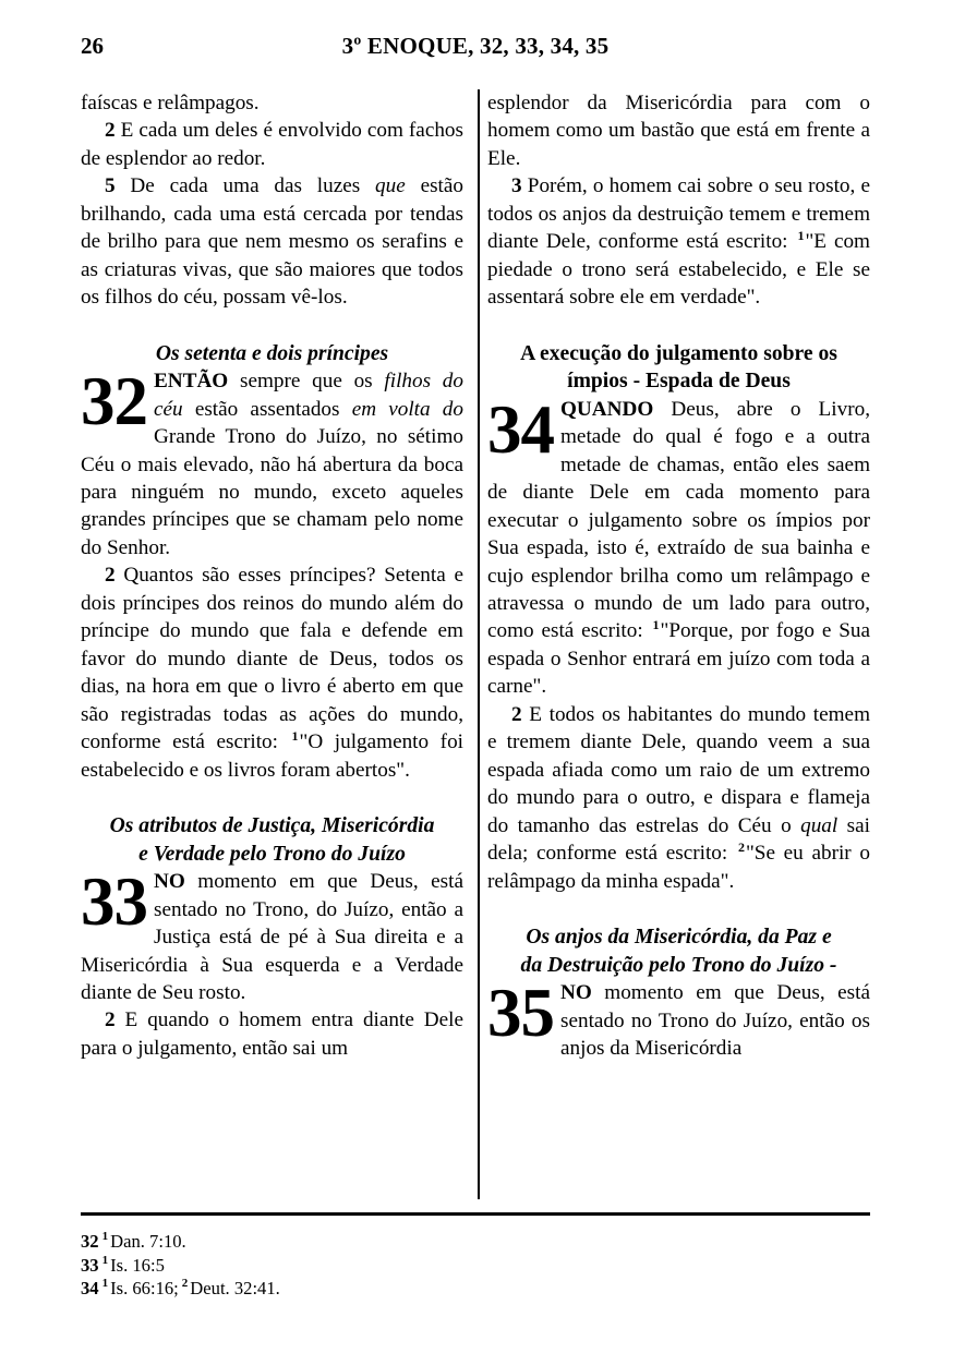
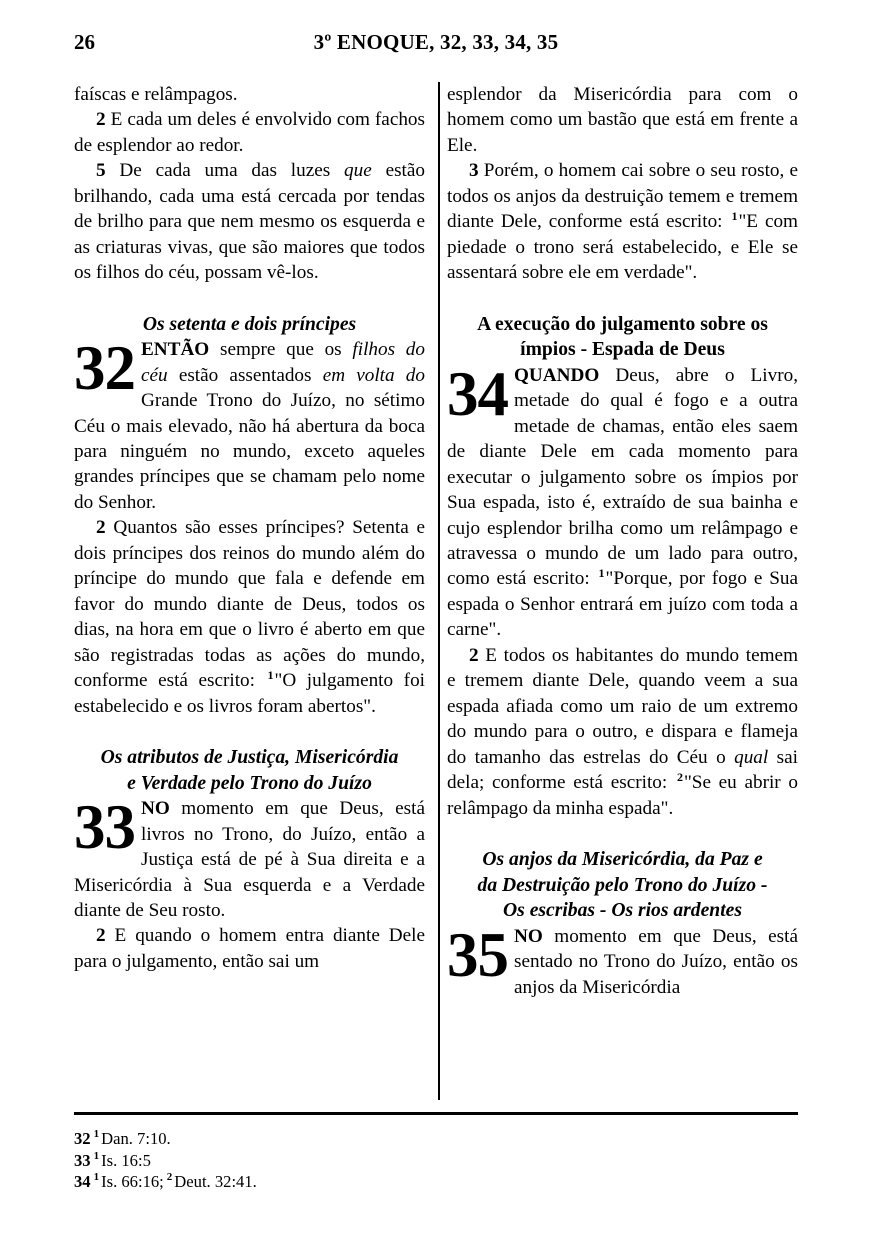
  26
  3º ENOQUE, 32, 33, 34, 35
  faíscas e relâmpagos.
  2 E cada um deles é envolvido com fachos de esplendor ao redor.
- 5 De cada uma das luzes que estão brilhando, cada uma está cercada por tendas de brilho para que nem mesmo os serafins e as criaturas vivas, que são maiores que todos os filhos do céu, possam vê-los.
+ 5 De cada uma das luzes que estão brilhando, cada uma está cercada por tendas de brilho para que nem mesmo os esquerda e as criaturas vivas, que são maiores que todos os filhos do céu, possam vê-los.
  Os setenta e dois príncipes
  32
  ENTÃO sempre que os filhos do céu estão assentados em volta do Grande Trono do Juízo, no sétimo Céu o mais elevado, não há abertura da boca para ninguém no mundo, exceto aqueles grandes príncipes que se chamam pelo nome do Senhor.
  2 Quantos são esses príncipes? Setenta e dois príncipes dos reinos do mundo além do príncipe do mundo que fala e defende em favor do mundo diante de Deus, todos os dias, na hora em que o livro é aberto em que são registradas todas as ações do mundo, conforme está escrito: 1"O julgamento foi estabelecido e os livros foram abertos".
  Os atributos de Justiça, Misericórdia
  e Verdade pelo Trono do Juízo
  33
- NO momento em que Deus, está sentado no Trono, do Juízo, então a Justiça está de pé à Sua direita e a Misericórdia à Sua esquerda e a Verdade diante de Seu rosto.
+ NO momento em que Deus, está livros no Trono, do Juízo, então a Justiça está de pé à Sua direita e a Misericórdia à Sua esquerda e a Verdade diante de Seu rosto.
  2 E quando o homem entra diante Dele para o julgamento, então sai um
  esplendor da Misericórdia para com o homem como um bastão que está em frente a Ele.
  3 Porém, o homem cai sobre o seu rosto, e todos os anjos da destruição temem e tremem diante Dele, conforme está escrito: 1"E com piedade o trono será estabelecido, e Ele se assentará sobre ele em verdade".
  A execução do julgamento sobre os
  ímpios - Espada de Deus
  34
  QUANDO Deus, abre o Livro, metade do qual é fogo e a outra metade de chamas, então eles saem de diante Dele em cada momento para executar o julgamento sobre os ímpios por Sua espada, isto é, extraído de sua bainha e cujo esplendor brilha como um relâmpago e atravessa o mundo de um lado para outro, como está escrito: 1"Porque, por fogo e Sua espada o Senhor entrará em juízo com toda a carne".
  2 E todos os habitantes do mundo temem e tremem diante Dele, quando veem a sua espada afiada como um raio de um extremo do mundo para o outro, e dispara e flameja do tamanho das estrelas do Céu o qual sai dela; conforme está escrito: 2"Se eu abrir o relâmpago da minha espada".
  Os anjos da Misericórdia, da Paz e
  da Destruição pelo Trono do Juízo -
+ Os escribas - Os rios ardentes
  35
  NO momento em que Deus, está sentado no Trono do Juízo, então os anjos da Misericórdia
  32 1 Dan. 7:10.
  33 1 Is. 16:5
  34 1 Is. 66:16; 2 Deut. 32:41.
